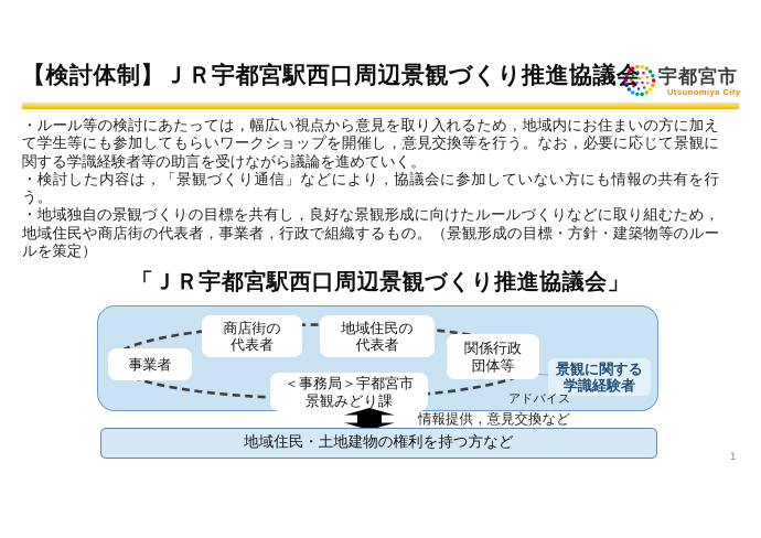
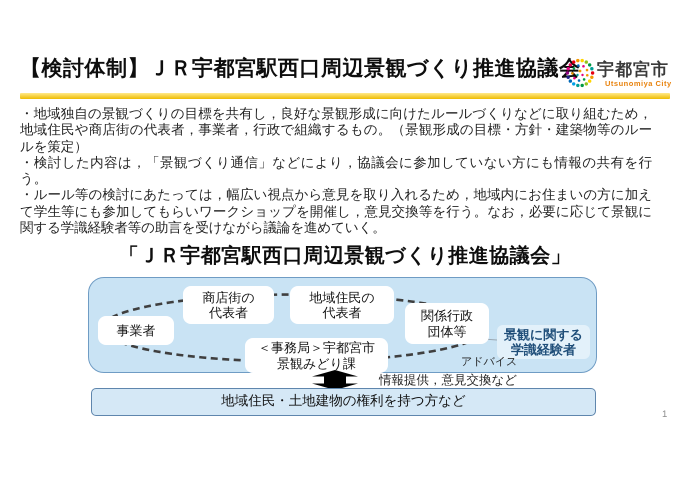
  【検討体制】ＪＲ宇都宮駅西口周辺景観づくり推進協議
  宇都宮市
  Utsunomiya City
- ・ルール等の検討にあたっては，幅広い視点から意見を取り入れるため，地域内にお住まいの方に加えて学生等にも参加してもらいワークショップを開催し，意見交換等を行う。なお，必要に応じて景観に関する学識経験者等の助言を受けながら議論を進めていく。
+ ・地域独自の景観づくりの目標を共有し，良好な景観形成に向けたルールづくりなどに取り組むため，地域住民や商店街の代表者，事業者，行政で組織するもの。（景観形成の目標・方針・建築物等のルールを策定）
  ・検討した内容は，「景観づくり通信」などにより，協議会に参加していない方にも情報の共有を行う。
- ・地域独自の景観づくりの目標を共有し，良好な景観形成に向けたルールづくりなどに取り組むため，地域住民や商店街の代表者，事業者，行政で組織するもの。（景観形成の目標・方針・建築物等のルールを策定）
+ ・ルール等の検討にあたっては，幅広い視点から意見を取り入れるため，地域内にお住まいの方に加えて学生等にも参加してもらいワークショップを開催し，意見交換等を行う。なお，必要に応じて景観に関する学識経験者等の助言を受けながら議論を進めていく。
  「ＪＲ宇都宮駅西口周辺景観づくり推進協議会」
  事業者
  商店街の
  代表者
  地域住民の
  代表者
  関係行政
  団体等
  ＜事務局＞宇都宮市
  景観みどり課
  景観に関する
  学識経験者
  アドバイス
  情報提供，意見交換など
  地域住民・土地建物の権利を持つ方など
  1
